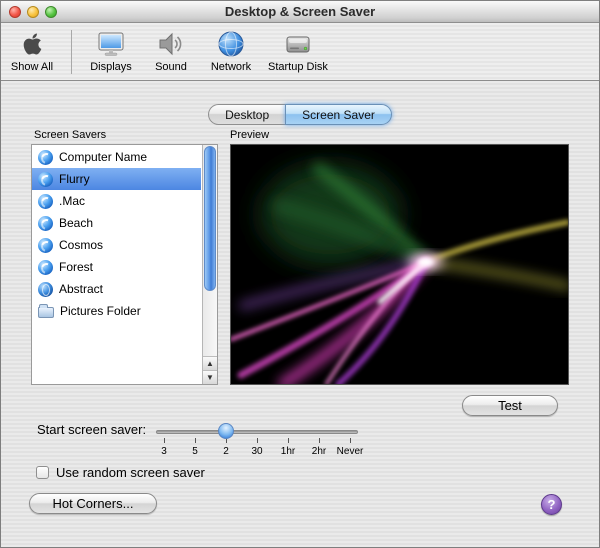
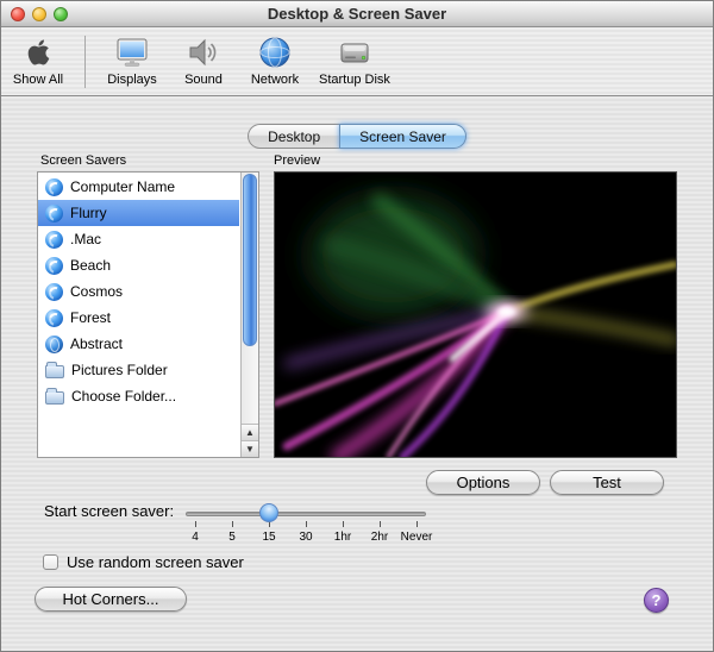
  Desktop & Screen Saver
  Show All
  Displays
  Sound
  Network
  Startup Disk
  Desktop
  Screen Saver
  Screen Savers
  Preview
  Computer Name
  Flurry
  .Mac
  Beach
  Cosmos
  Forest
  Abstract
  Pictures Folder
+ Choose Folder...
  ▲
  ▼
+ Options
  Test
  Start screen saver:
- 3
+ 4
  5
- 2
+ 15
  30
  1hr
  2hr
  Never
  Use random screen saver
  Hot Corners...
  ?
